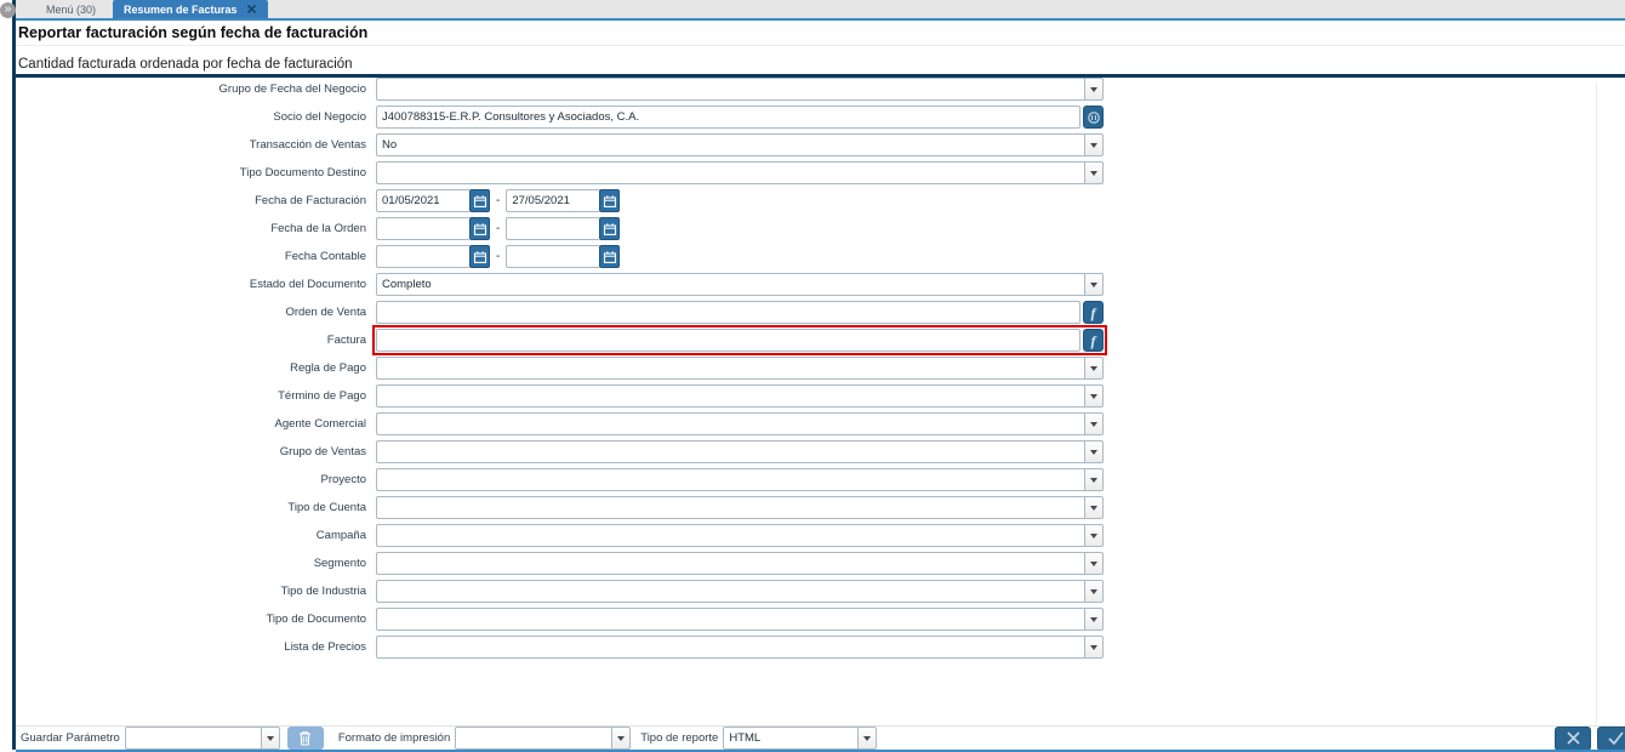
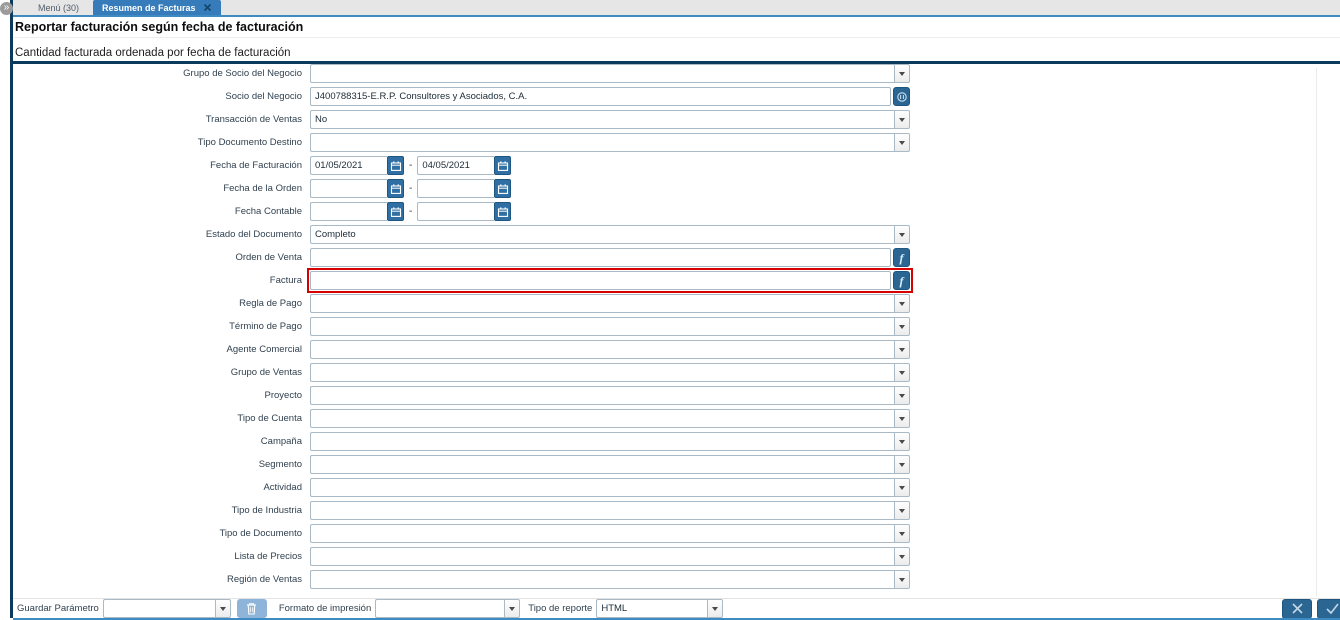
  »
  Menú (30)
  Resumen de Facturas
  Reportar facturación según fecha de facturación
  Cantidad facturada ordenada por fecha de facturación
- Grupo de Fecha del Negocio
+ Grupo de Socio del Negocio
  Socio del Negocio
  J400788315-E.R.P. Consultores y Asociados, C.A.
  Transacción de Ventas
  No
  Tipo Documento Destino
  Fecha de Facturación
  01/05/2021
  -
- 27/05/2021
+ 04/05/2021
  Fecha de la Orden
  -
  Fecha Contable
  -
  Estado del Documento
  Completo
  Orden de Venta
  f
  Factura
  f
  Regla de Pago
  Término de Pago
  Agente Comercial
  Grupo de Ventas
  Proyecto
  Tipo de Cuenta
  Campaña
  Segmento
+ Actividad
  Tipo de Industria
  Tipo de Documento
  Lista de Precios
+ Región de Ventas
  Guardar Parámetro
  Formato de impresión
  Tipo de reporte
  HTML
